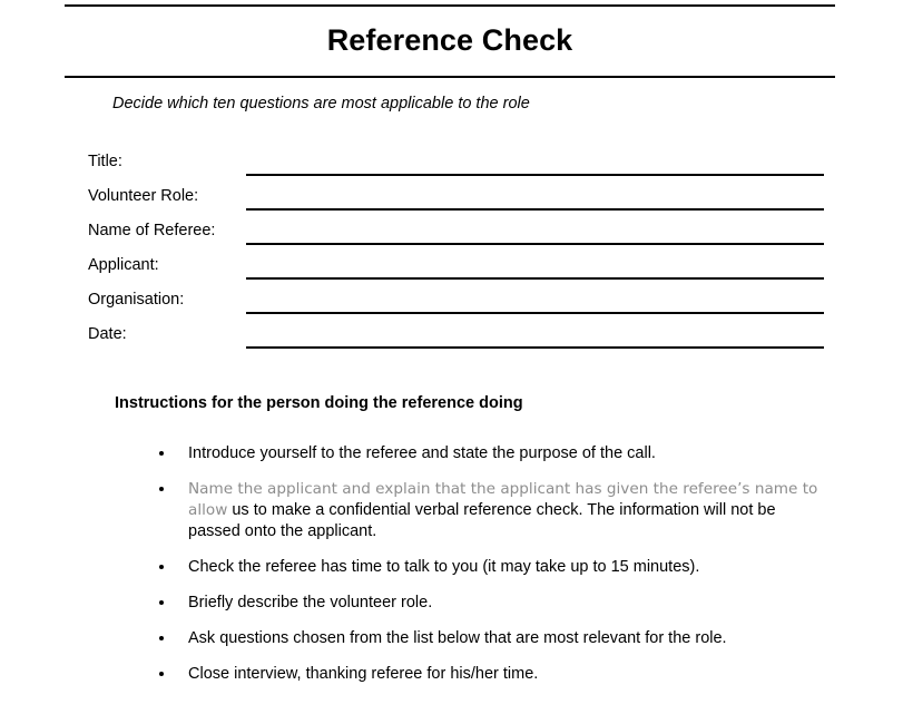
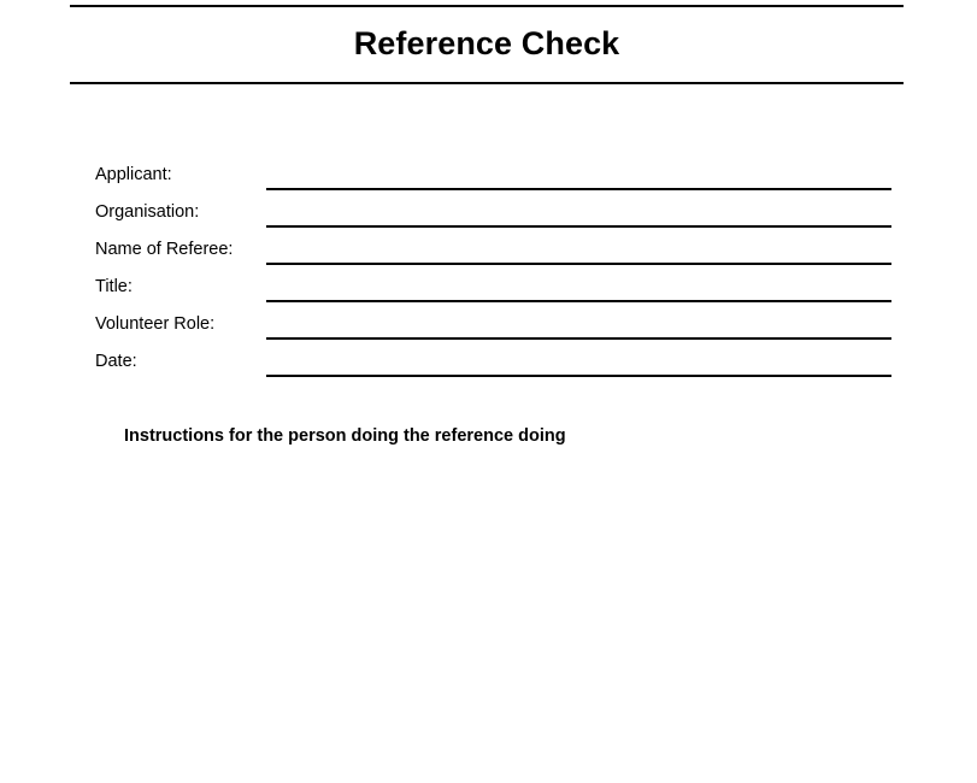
  Reference Check
- Decide which ten questions are most applicable to the role
- Title:
+ Applicant:
- Volunteer Role:
+ Organisation:
  Name of Referee:
- Applicant:
+ Title:
- Organisation:
+ Volunteer Role:
  Date:
  Instructions for the person doing the reference doing
- Introduce yourself to the referee and state the purpose of the call.
- Name the applicant and explain that the applicant has given the referee’s name to allow us to make a confidential verbal reference check. The information will not be passed onto the applicant.
- Check the referee has time to talk to you (it may take up to 15 minutes).
- Briefly describe the volunteer role.
- Ask questions chosen from the list below that are most relevant for the role.
- Close interview, thanking referee for his/her time.
